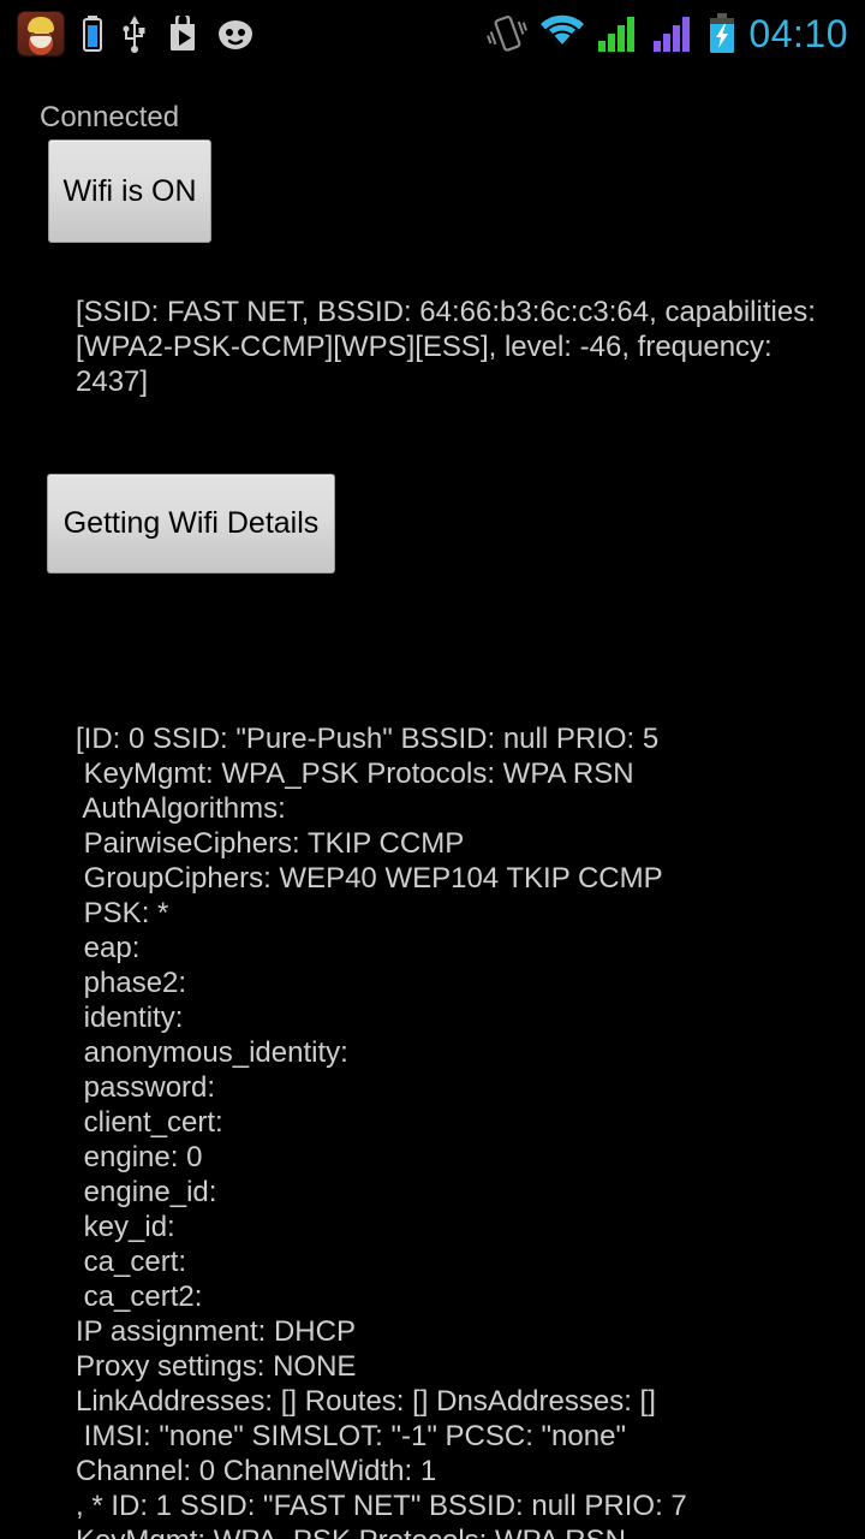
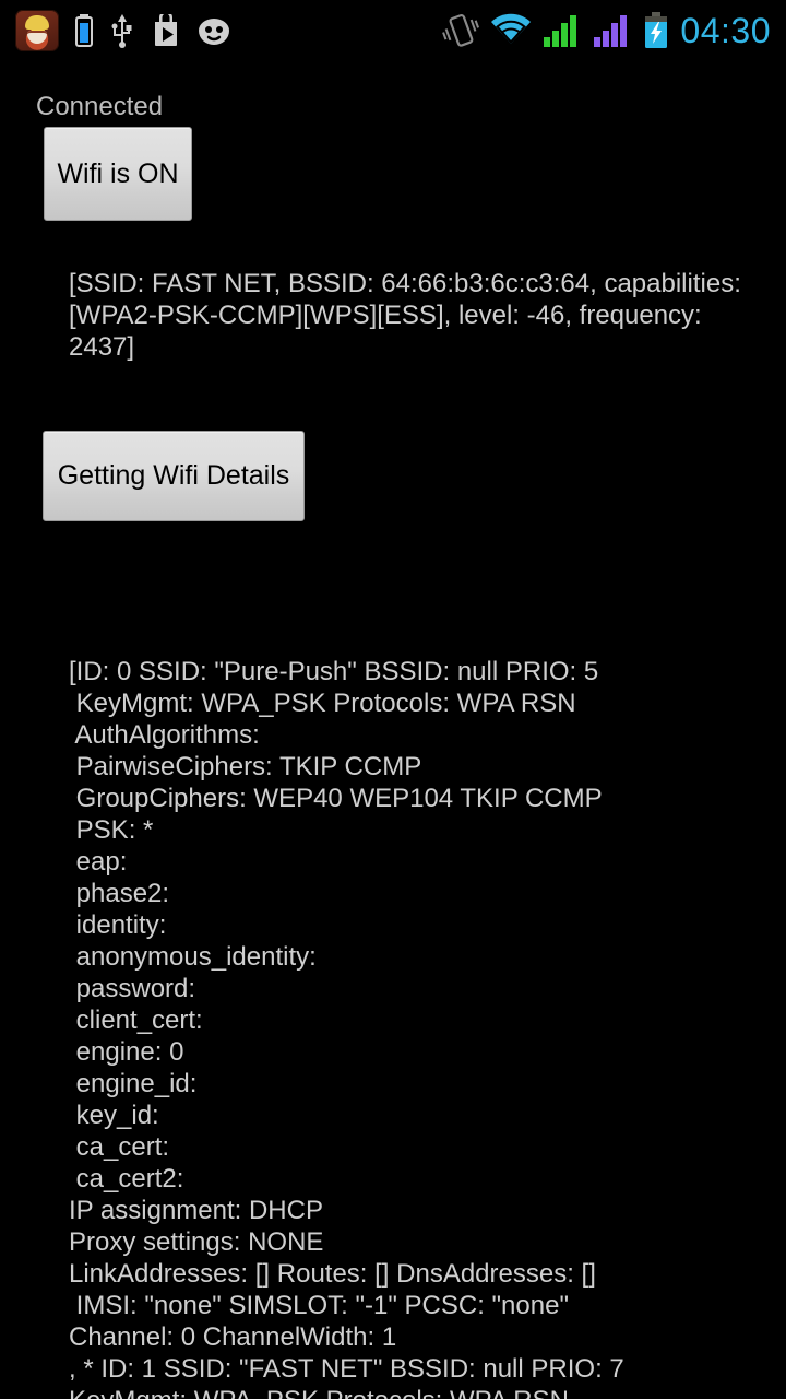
- 04:10
+ 04:30
  Connected
  Wifi is ON
  [SSID: FAST NET, BSSID: 64:66:b3:6c:c3:64, capabilities:
  [WPA2-PSK-CCMP][WPS][ESS], level: -46, frequency:
  2437]
  Getting Wifi Details
  [ID: 0 SSID: "Pure-Push" BSSID: null PRIO: 5
  KeyMgmt: WPA_PSK Protocols: WPA RSN
  AuthAlgorithms:
  PairwiseCiphers: TKIP CCMP
  GroupCiphers: WEP40 WEP104 TKIP CCMP
  PSK: *
  eap:
  phase2:
  identity:
  anonymous_identity:
  password:
  client_cert:
  engine: 0
  engine_id:
  key_id:
  ca_cert:
  ca_cert2:
  IP assignment: DHCP
  Proxy settings: NONE
  LinkAddresses: [] Routes: [] DnsAddresses: []
  IMSI: "none" SIMSLOT: "-1" PCSC: "none"
  Channel: 0 ChannelWidth: 1
  , * ID: 1 SSID: "FAST NET" BSSID: null PRIO: 7
